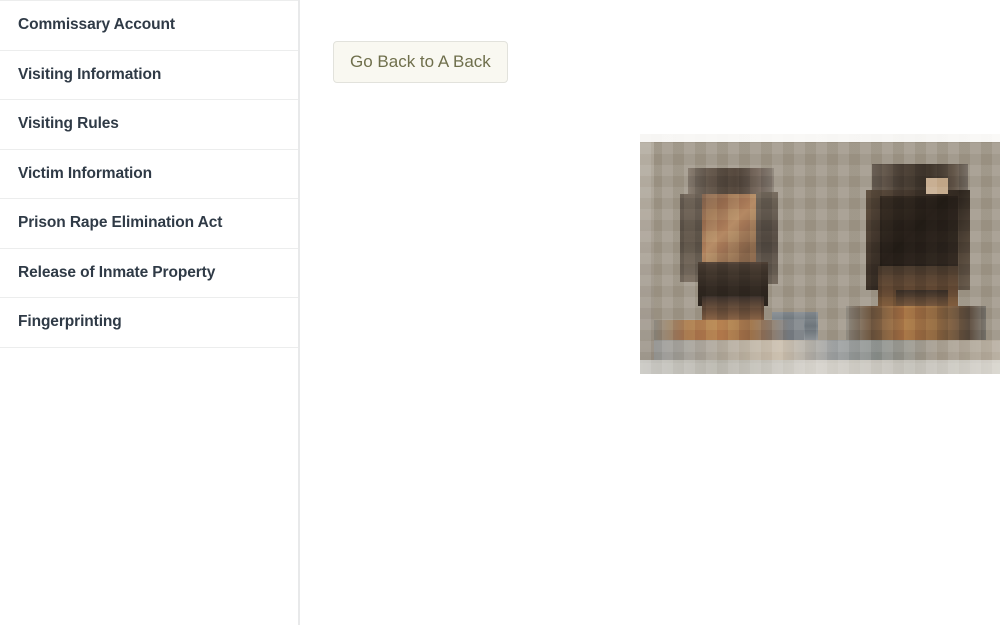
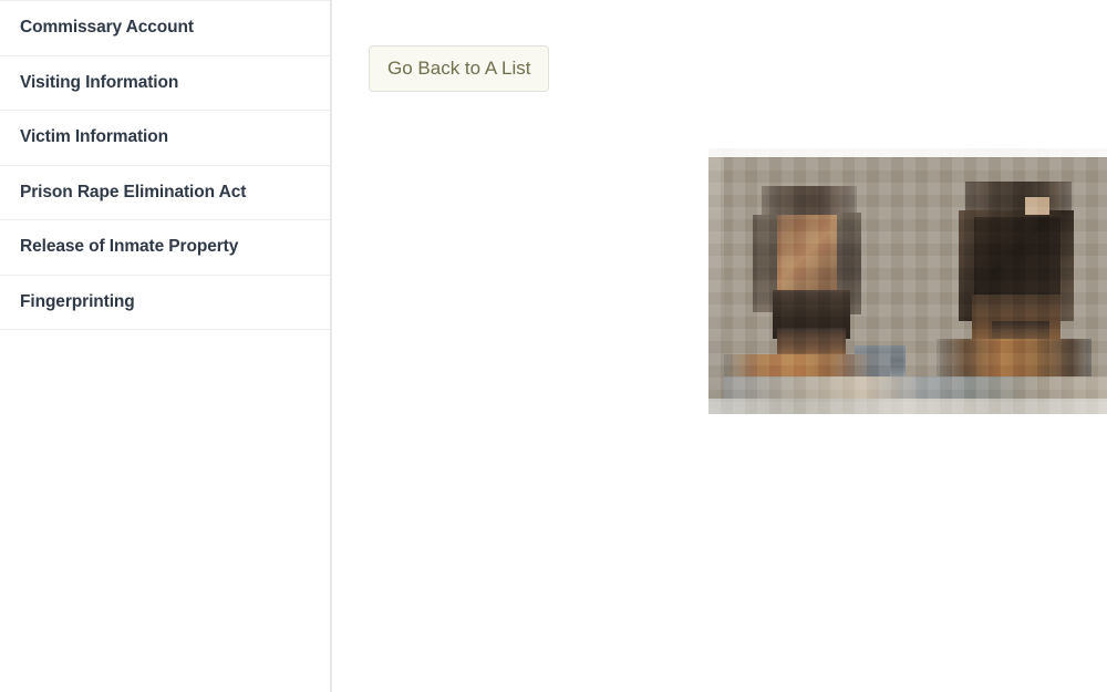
  Commissary Account
  Visiting Information
- Visiting Rules
  Victim Information
  Prison Rape Elimination Act
  Release of Inmate Property
  Fingerprinting
- Go Back to A Back
+ Go Back to A List
